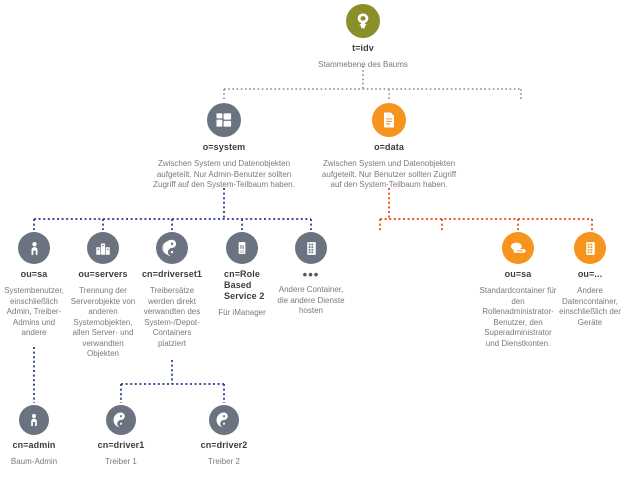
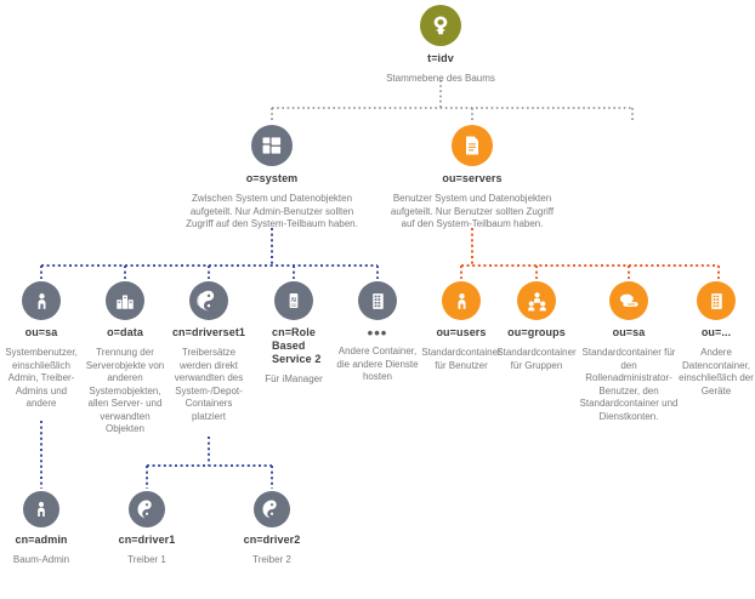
  t=idv
  Stammebene des Baums
  o=system
  Zwischen System und Datenobjekten aufgeteilt. Nur Admin-Benutzer sollten Zugriff auf den System-Teilbaum haben.
- o=data
+ ou=servers
- Zwischen System und Datenobjekten aufgeteilt. Nur Benutzer sollten Zugriff auf den System-Teilbaum haben.
+ Benutzer System und Datenobjekten aufgeteilt. Nur Benutzer sollten Zugriff auf den System-Teilbaum haben.
  ou=sa
  Systembenutzer, einschließlich Admin, Treiber-Admins und andere
- ou=servers
+ o=data
  Trennung der Serverobjekte von anderen Systemobjekten, allen Server- und verwandten Objekten
  cn=driverset1
  Treibersätze werden direkt verwandten des System-/Depot-Containers platziert
  cn=Role Based Service 2
  Für iManager
  •••
  Andere Container, die andere Dienste hosten
+ ou=users
+ Standardcontainer für Benutzer
+ ou=groups
+ Standardcontainer für Gruppen
  ou=sa
- Standardcontainer für den Rollenadministrator-Benutzer, den Superadministrator und Dienstkonten.
+ Standardcontainer für den Rollenadministrator-Benutzer, den Standardcontainer und Dienstkonten.
  ou=...
  Andere Datencontainer, einschließlich der Geräte
  cn=admin
  Baum-Admin
  cn=driver1
  Treiber 1
  cn=driver2
  Treiber 2
